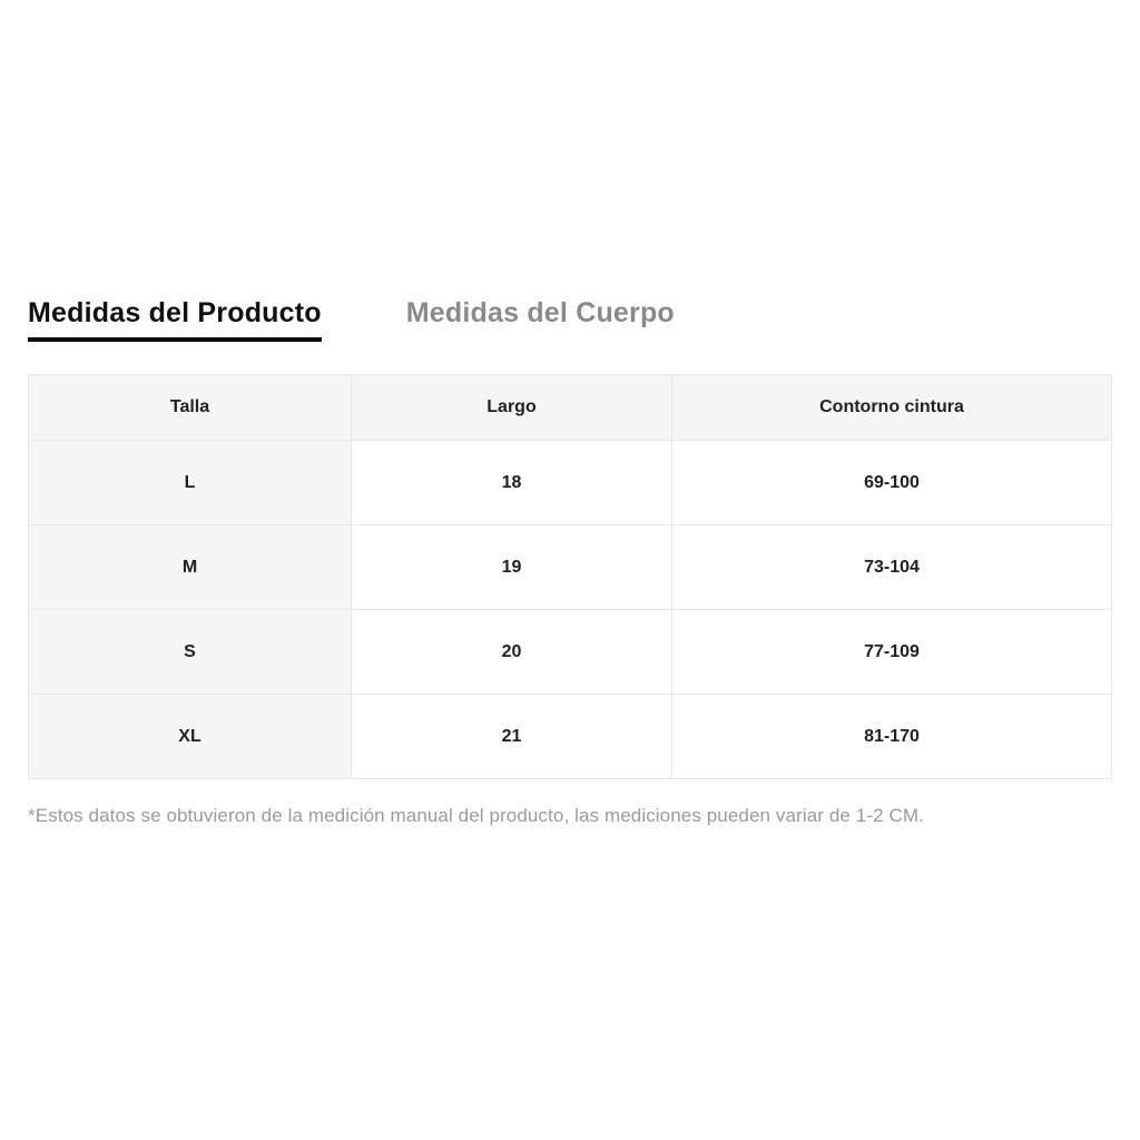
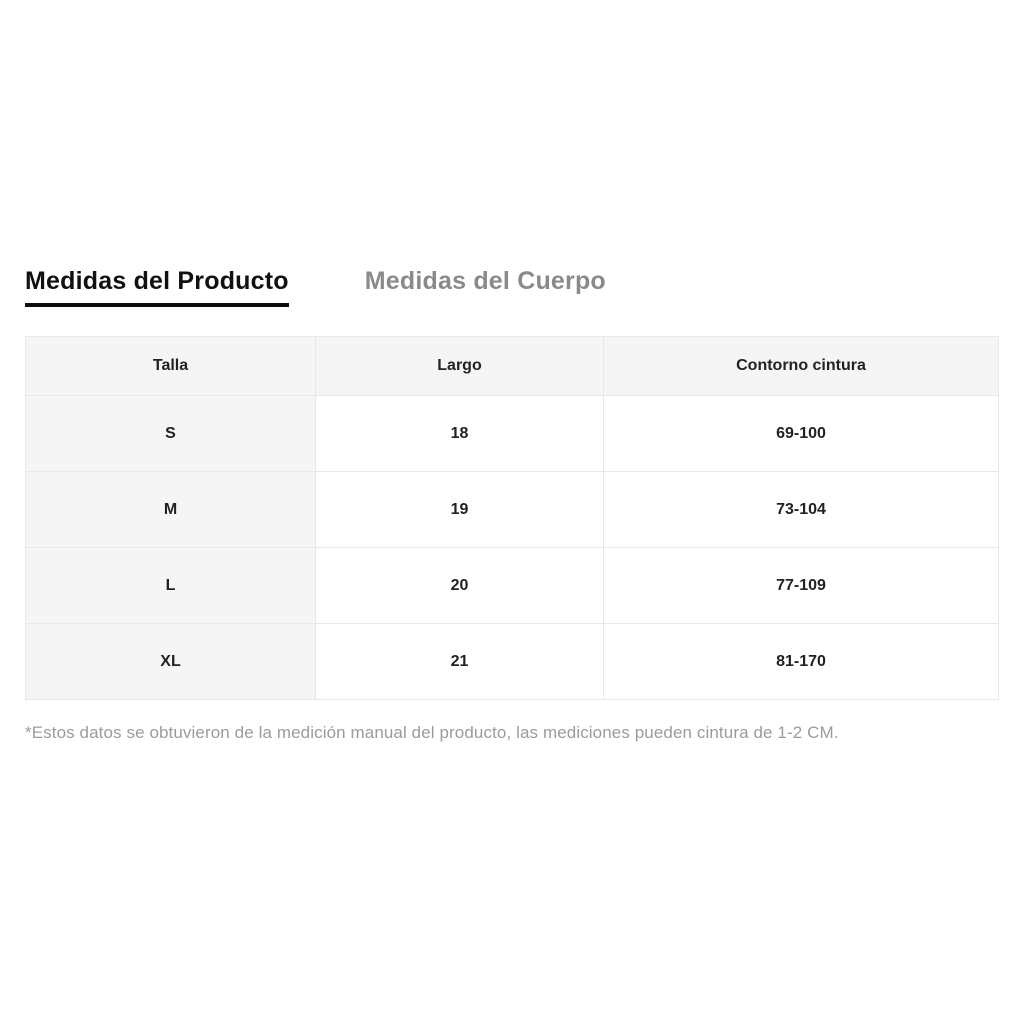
  Medidas del Producto
  Medidas del Cuerpo
  Talla	Largo	Contorno cintura
- L	18	69-100
+ S	18	69-100
  M	19	73-104
- S	20	77-109
+ L	20	77-109
  XL	21	81-170
- *Estos datos se obtuvieron de la medición manual del producto, las mediciones pueden variar de 1-2 CM.
+ *Estos datos se obtuvieron de la medición manual del producto, las mediciones pueden cintura de 1-2 CM.
